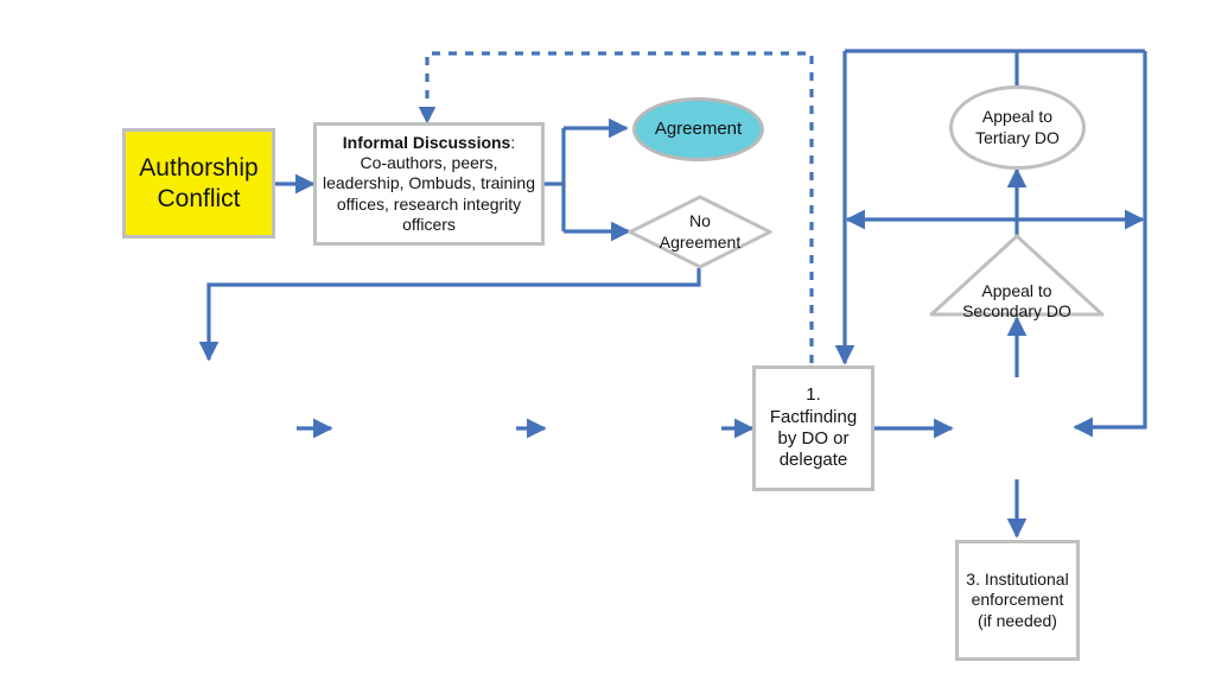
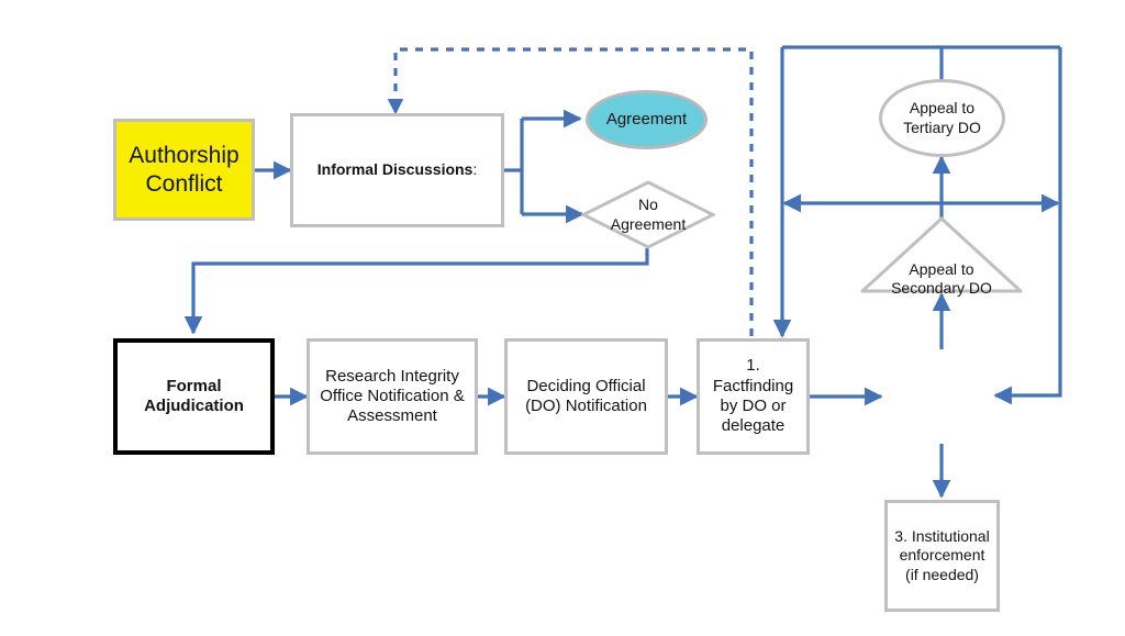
  Authorship
  Conflict
  Informal Discussions:
- Co-authors, peers, leadership, Ombuds, training offices, research integrity officers
  Agreement
  No
  Agreement
+ Formal
+ Adjudication
+ Research Integrity Office Notification & Assessment
+ Deciding Official
+ (DO) Notification
  1. Factfinding
  by DO or
  delegate
  3. Institutional
  enforcement
  (if needed)
  Appeal to
  Secondary DO
  Appeal to
  Tertiary DO
